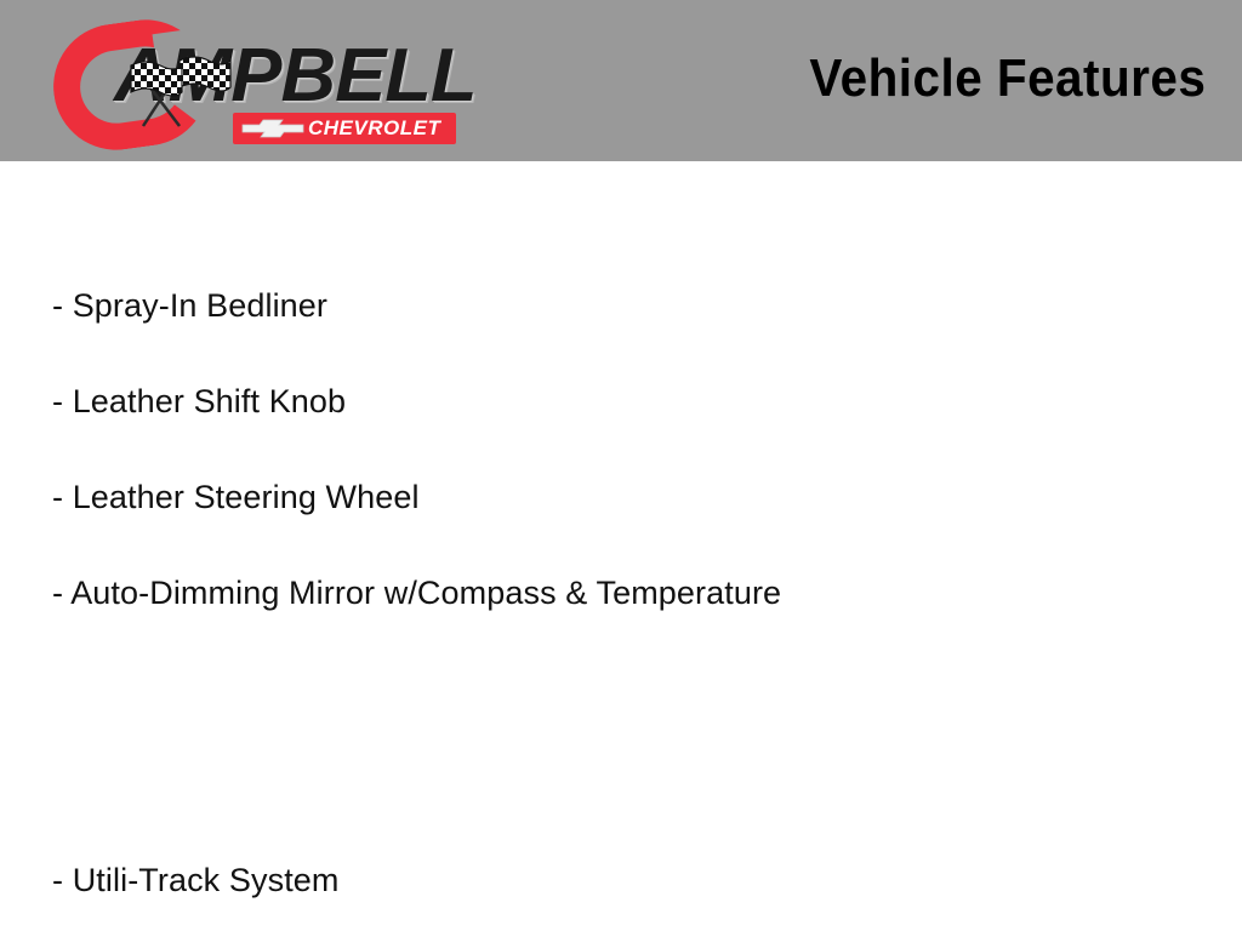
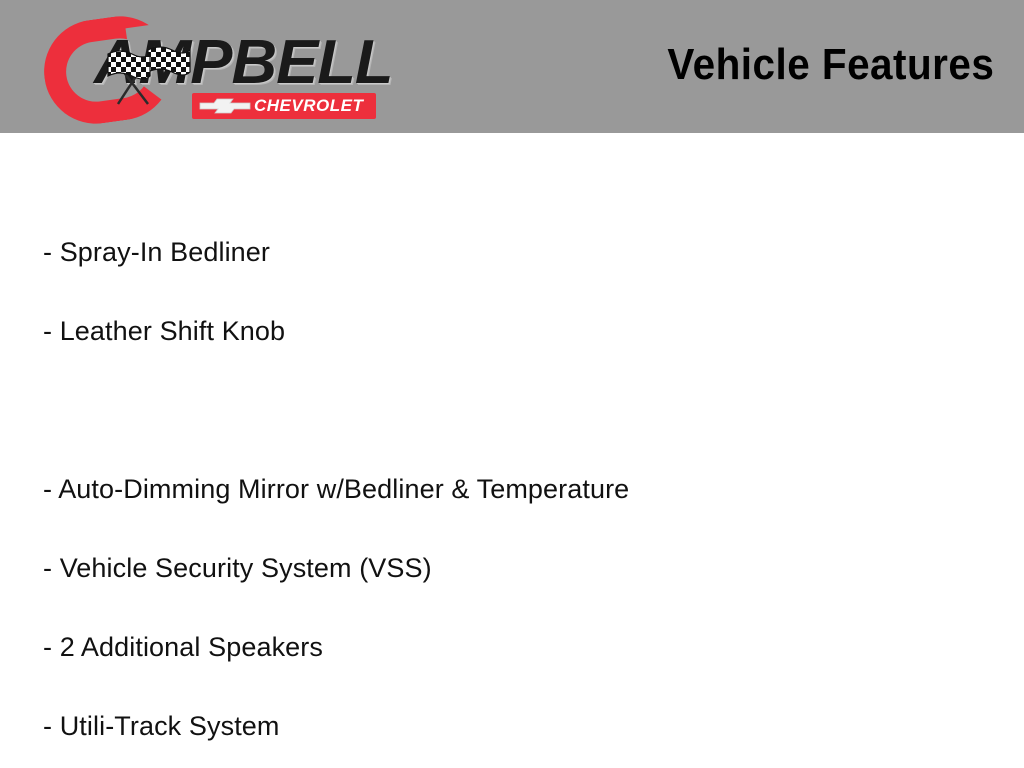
  PBELL
  CHEVROLET
  Vehicle Features
  - Spray-In Bedliner
  - Leather Shift Knob
- - Leather Steering Wheel
- - Auto-Dimming Mirror w/Compass & Temperature
+ - Auto-Dimming Mirror w/Bedliner & Temperature
+ - Vehicle Security System (VSS)
+ - 2 Additional Speakers
  - Utili-Track System
